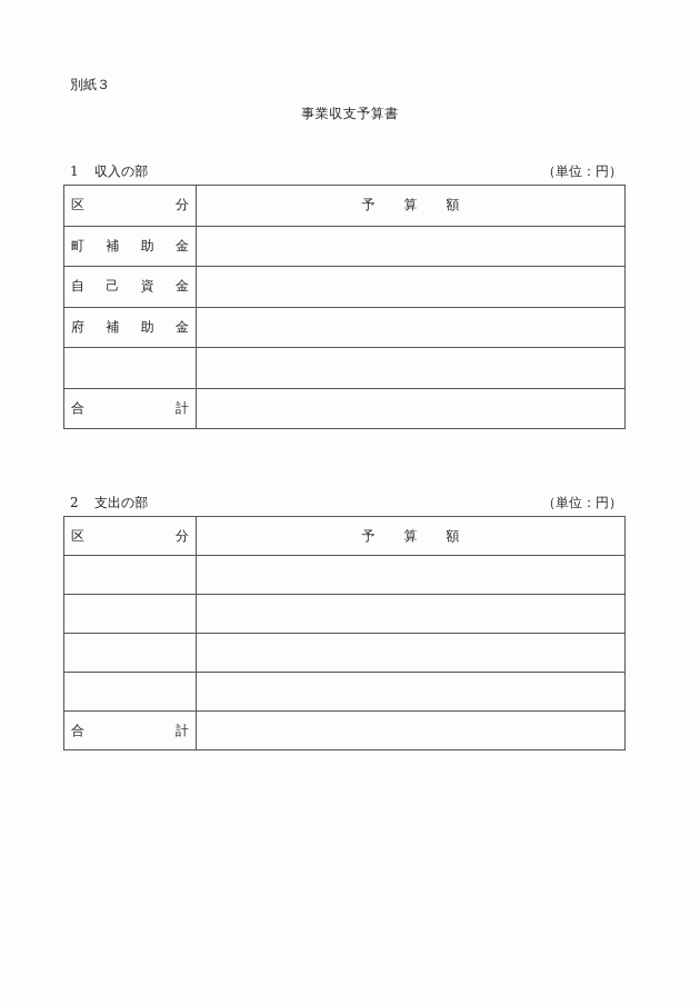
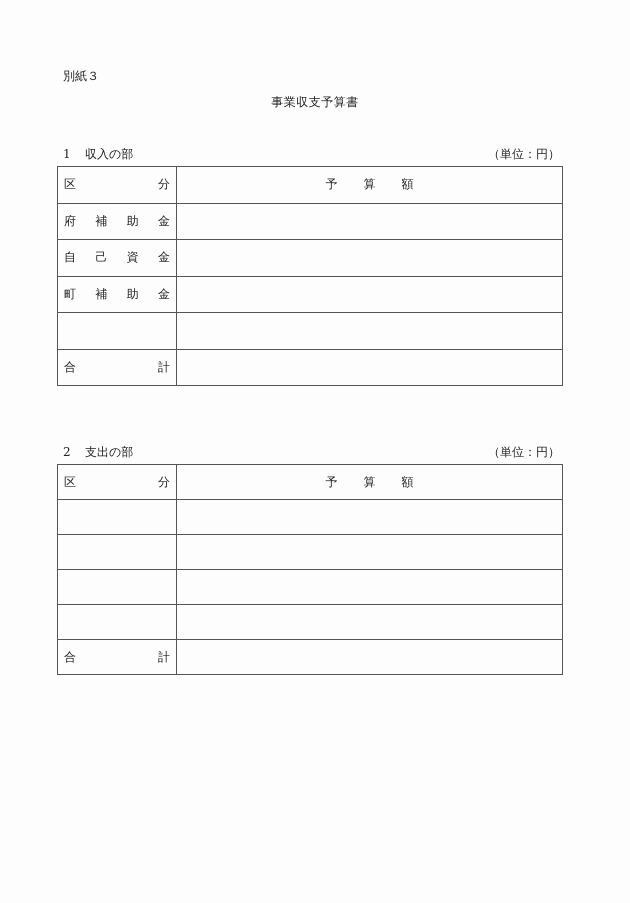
  別紙３
  事業収支予算書
  1 収入の部
  （単位：円）
  区 分	予 算 額
- 町 補 助 金
+ 府 補 助 金
  自 己 資 金
- 府 補 助 金
+ 町 補 助 金
  合 計
  2 支出の部
  （単位：円）
  区 分	予 算 額
  合 計
